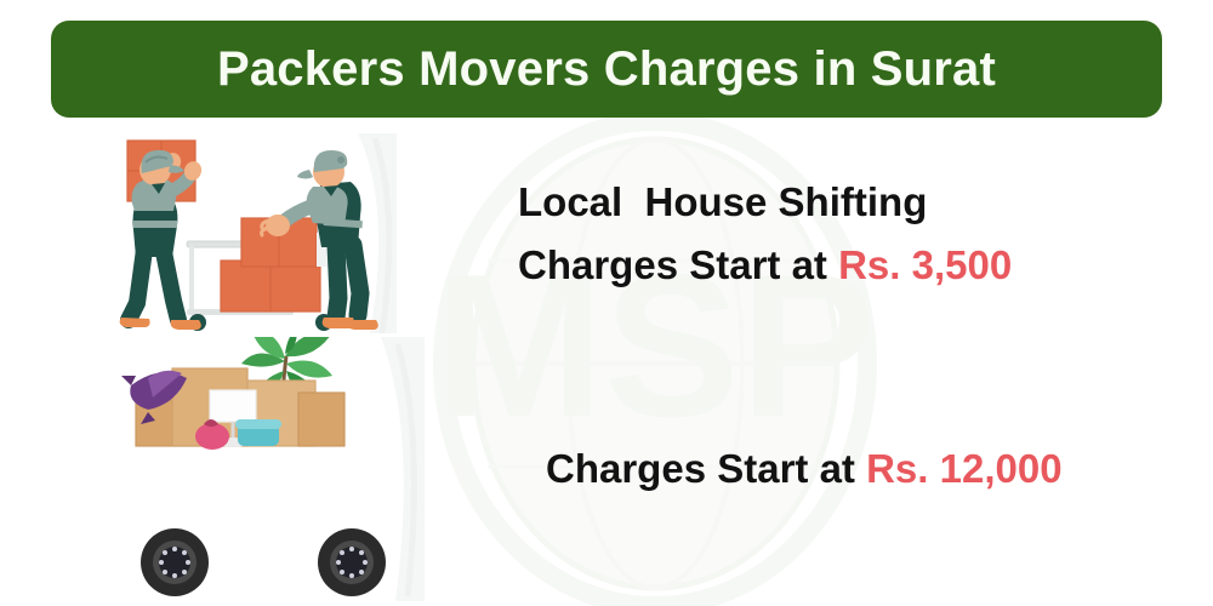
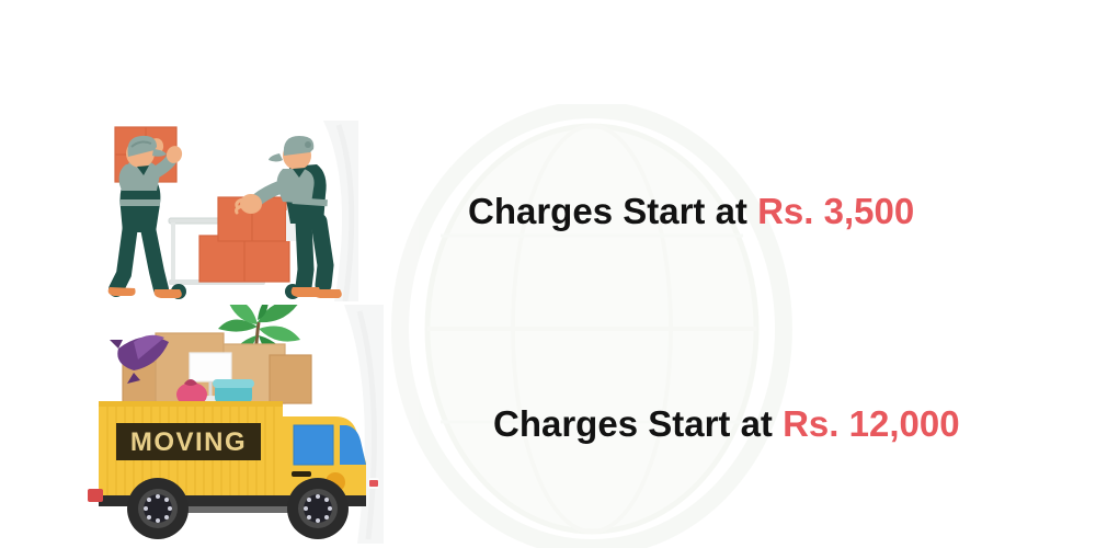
- MSP
- Packers Movers Charges in Surat
- Local House Shifting
  Charges Start at Rs. 3,500
+ MOVING
  Charges Start at Rs. 12,000
